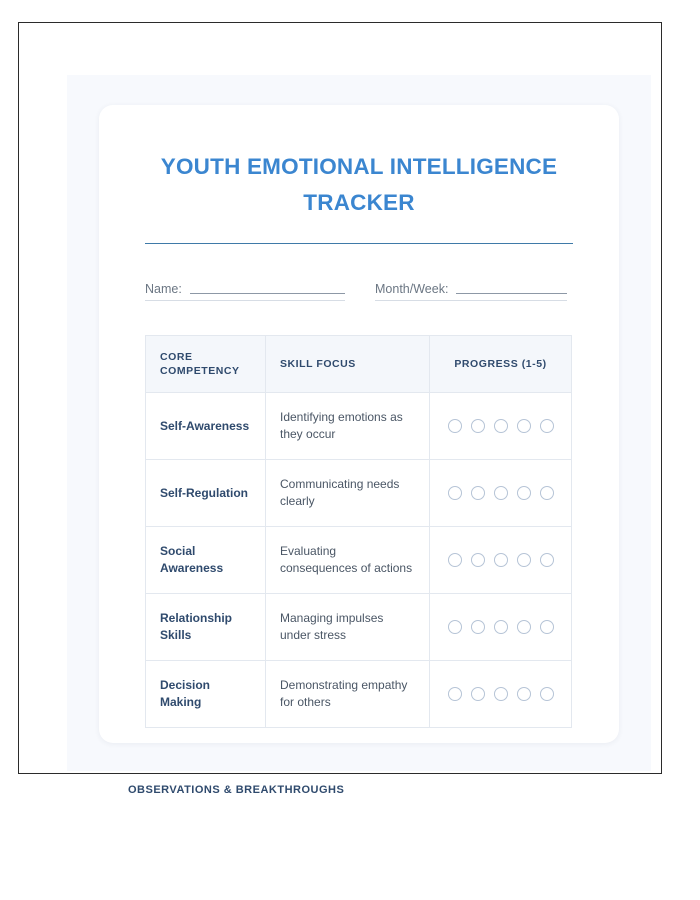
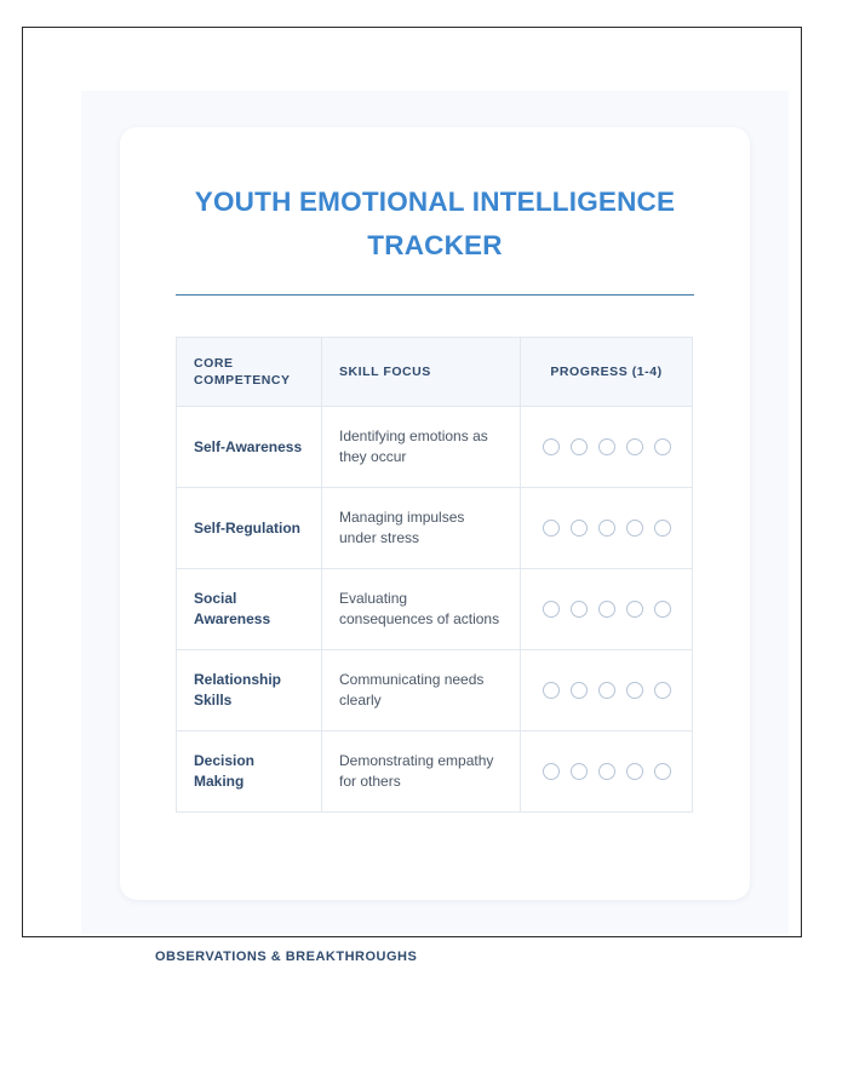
  YOUTH EMOTIONAL INTELLIGENCE
  TRACKER
- Name:
- Month/Week:
- CORE COMPETENCY	SKILL FOCUS	PROGRESS (1-5)
+ CORE COMPETENCY	SKILL FOCUS	PROGRESS (1-4)
  Self-Awareness	Identifying emotions as they occur
- Self-Regulation	Communicating needs clearly
+ Self-Regulation	Managing impulses under stress
  Social Awareness	Evaluating consequences of actions
- Relationship Skills	Managing impulses under stress
+ Relationship Skills	Communicating needs clearly
  Decision Making	Demonstrating empathy for others
  OBSERVATIONS & BREAKTHROUGHS
